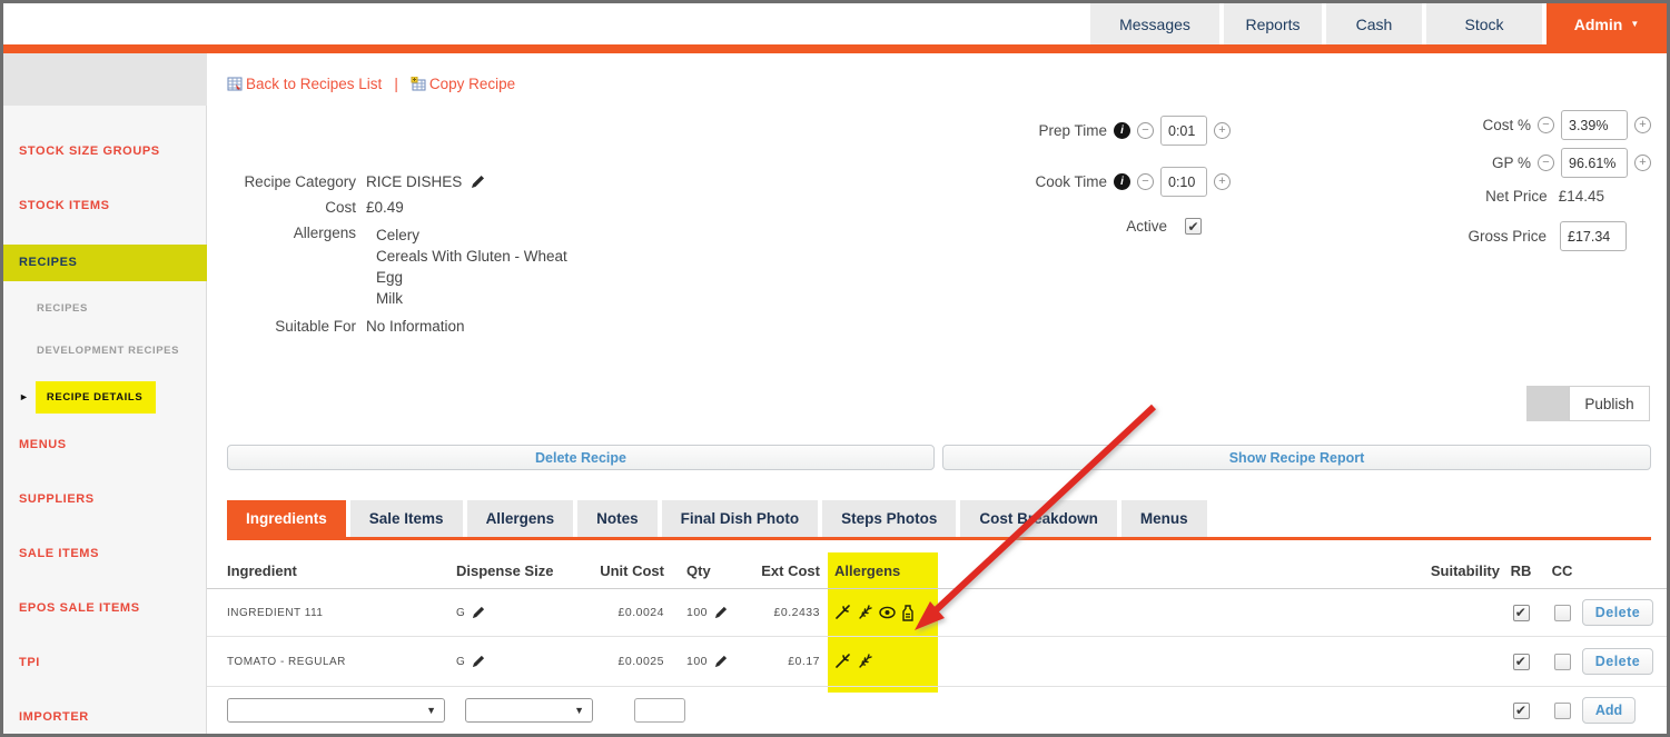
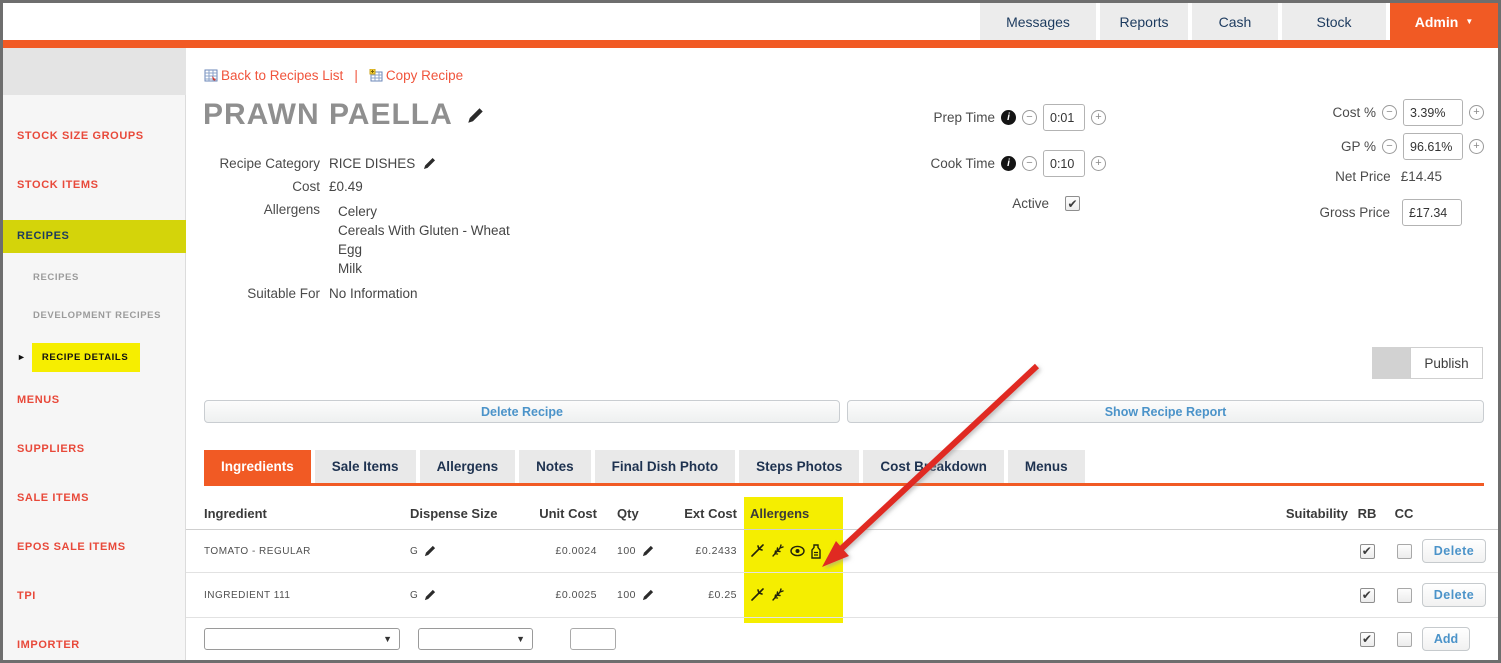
  Messages
  Reports
  Cash
  Stock
  Admin
  ▼
  STOCK SIZE GROUPS
  STOCK ITEMS
  RECIPES
  RECIPES
  DEVELOPMENT RECIPES
  ►
  RECIPE DETAILS
  MENUS
  SUPPLIERS
  SALE ITEMS
  EPOS SALE ITEMS
  TPI
  IMPORTER
  Back to Recipes List
  |
  Copy Recipe
+ PRAWN PAELLA
  Recipe Category
  RICE DISHES
  Cost
  £0.49
  Allergens
  Celery
  Cereals With Gluten - Wheat
  Egg
  Milk
  Suitable For
  No Information
  Prep Time
  i
  −
  0:01
  +
  Cook Time
  i
  −
  0:10
  +
  Active
  ✔
  Cost %
  −
  3.39%
  +
  GP %
  −
  96.61%
  +
  Net Price
  £14.45
  Gross Price
  £17.34
  Publish
  Delete Recipe
  Show Recipe Report
  Ingredients
  Sale Items
  Allergens
  Notes
  Final Dish Photo
  Steps Photos
  Cost Bakdown
  Menus
  Ingredient
  Dispense Size
  Unit Cost
  Qty
  Ext Cost
  Allergens
  Suitability
  RB
  CC
- INGREDIENT 111
+ TOMATO - REGULAR
  G
  £0.0024
  100
  £0.2433
  ✔
  Delete
- TOMATO - REGULAR
+ INGREDIENT 111
  G
  £0.0025
  100
- £0.17
+ £0.25
  ✔
  Delete
  ▼
  ▼
  ✔
  Add
